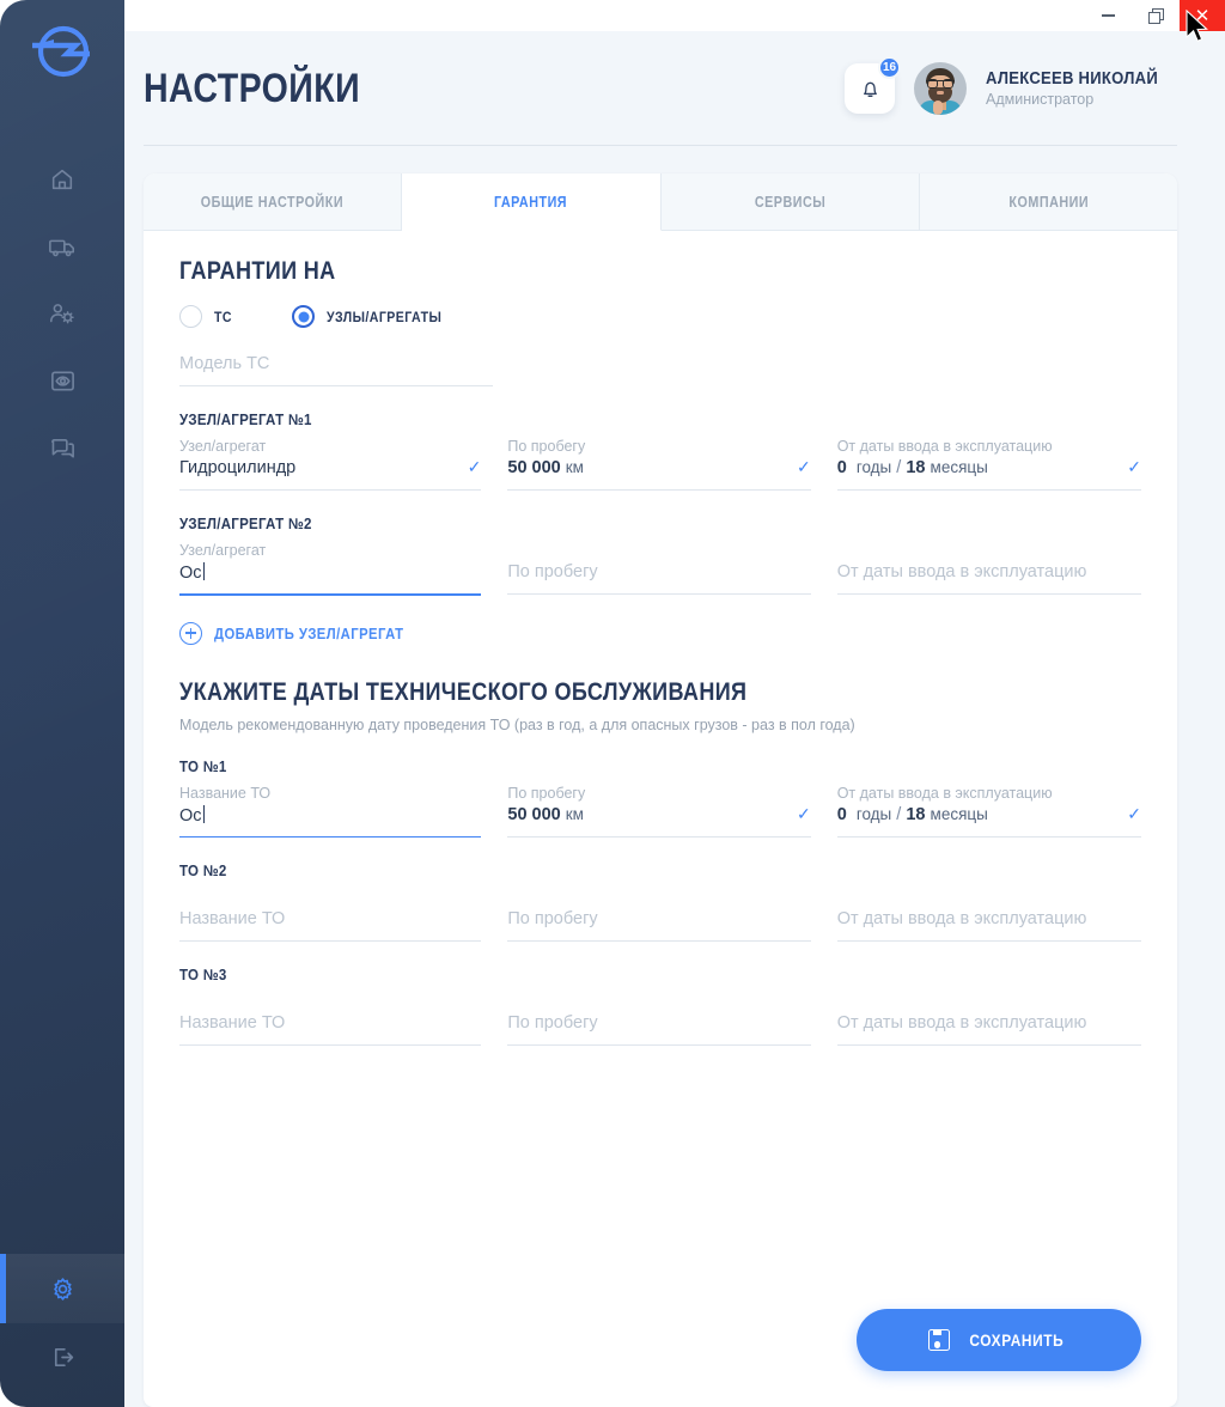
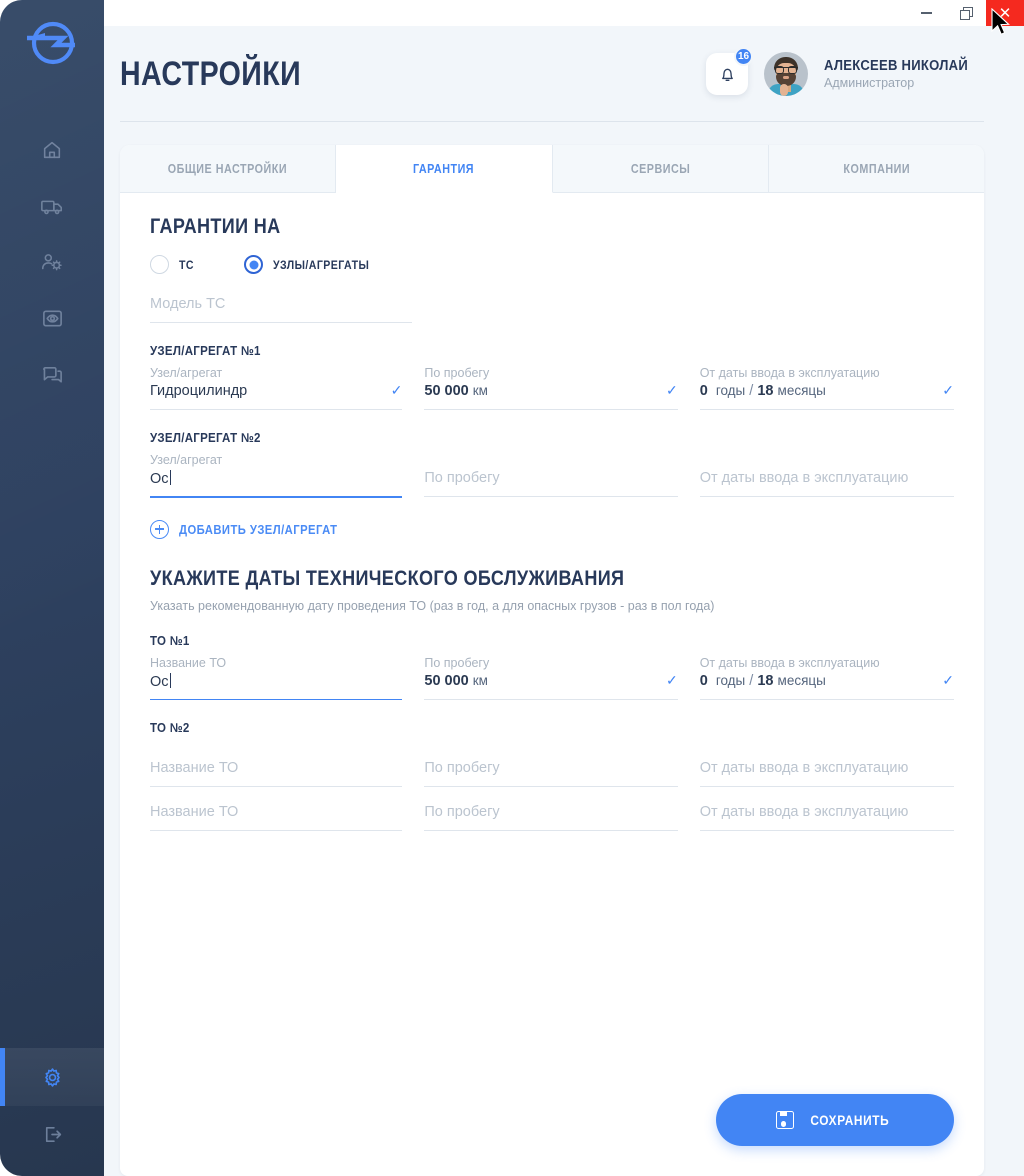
  ✕
  НАСТРОЙКИ
  16
  АЛЕКСЕЕВ НИКОЛАЙ
  Администратор
  ОБЩИЕ НАСТРОЙКИ
  ГАРАНТИЯ
  СЕРВИСЫ
  КОМПАНИИ
  ГАРАНТИИ НА
  ТС
  УЗЛЫ/АГРЕГАТЫ
  Модель ТС
  УЗЕЛ/АГРЕГАТ №1
  Узел/агрегат
  Гидроцилиндр
  ✓
  По пробегу
  50 000 км
  ✓
  От даты ввода в эксплуатацию
  0 годы / 18 месяцы
  ✓
  УЗЕЛ/АГРЕГАТ №2
  Узел/агрегат
  Ос
  По пробегу
  От даты ввода в эксплуатацию
  ДОБАВИТЬ УЗЕЛ/АГРЕГАТ
  УКАЖИТЕ ДАТЫ ТЕХНИЧЕСКОГО ОБСЛУЖИВАНИЯ
- Модель рекомендованную дату проведения ТО (раз в год, а для опасных грузов - раз в пол года)
+ Указать рекомендованную дату проведения ТО (раз в год, а для опасных грузов - раз в пол года)
  ТО №1
  Название ТО
  Ос
  По пробегу
  50 000 км
  ✓
  От даты ввода в эксплуатацию
  0 годы / 18 месяцы
  ✓
  ТО №2
  Название ТО
  По пробегу
  От даты ввода в эксплуатацию
- ТО №3
  Название ТО
  По пробегу
  От даты ввода в эксплуатацию
  СОХРАНИТЬ
